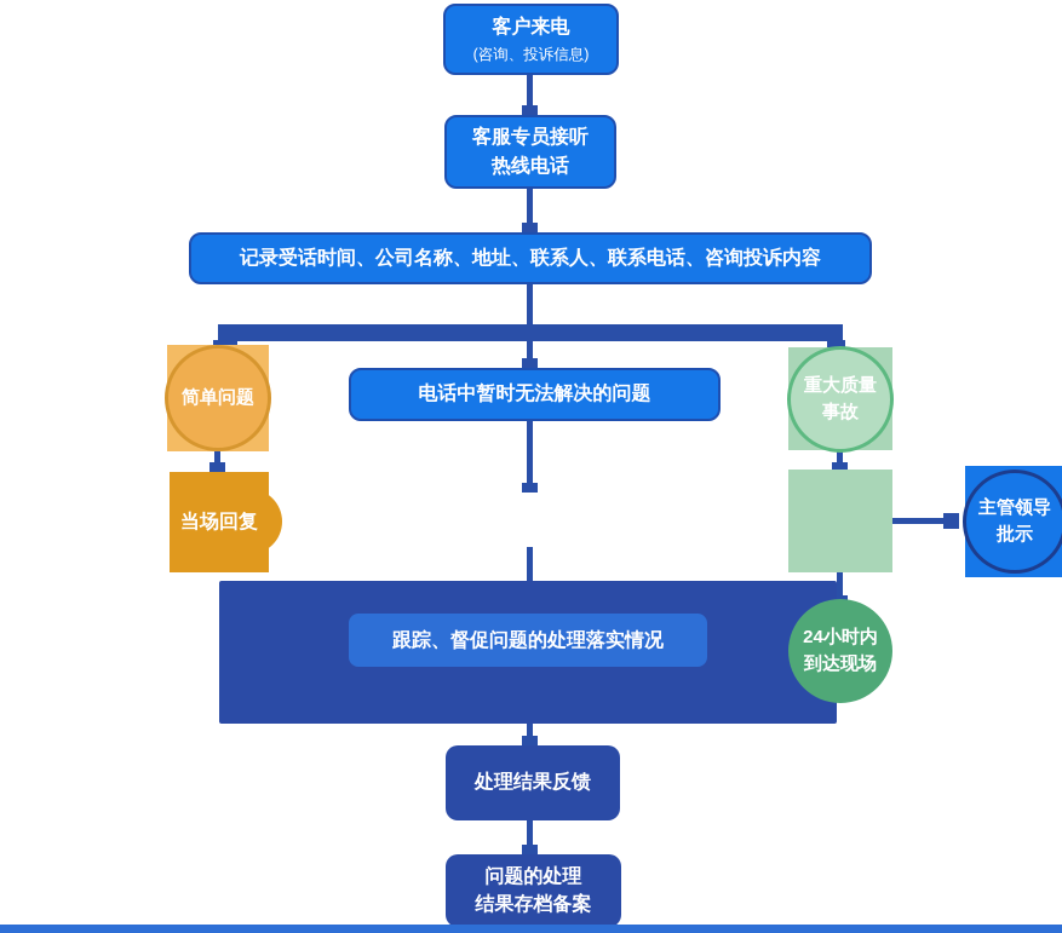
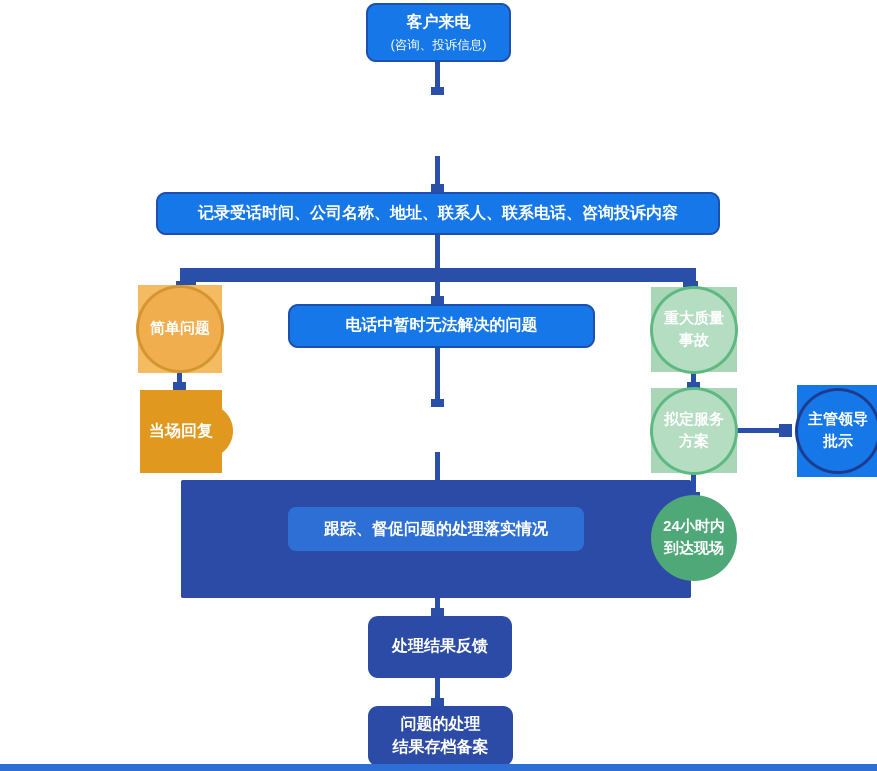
  客户来电
  (咨询、投诉信息)
- 客服专员接听
- 热线电话
  记录受话时间、公司名称、地址、联系人、联系电话、咨询投诉内容
  简单问题
  当场回复
  电话中暂时无法解决的问题
  重大质量
  事故
+ 拟定服务
+ 方案
  主管领导
  批示
  跟踪、督促问题的处理落实情况
  24小时内
  到达现场
  处理结果反馈
  问题的处理
  结果存档备案
